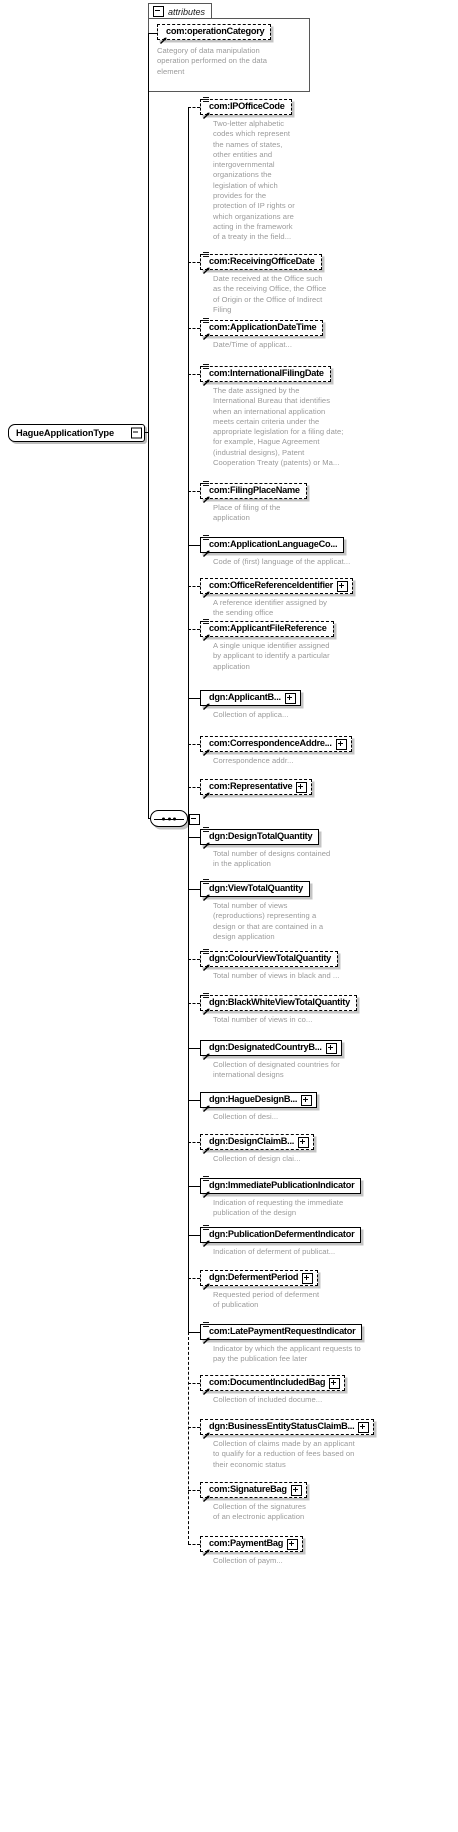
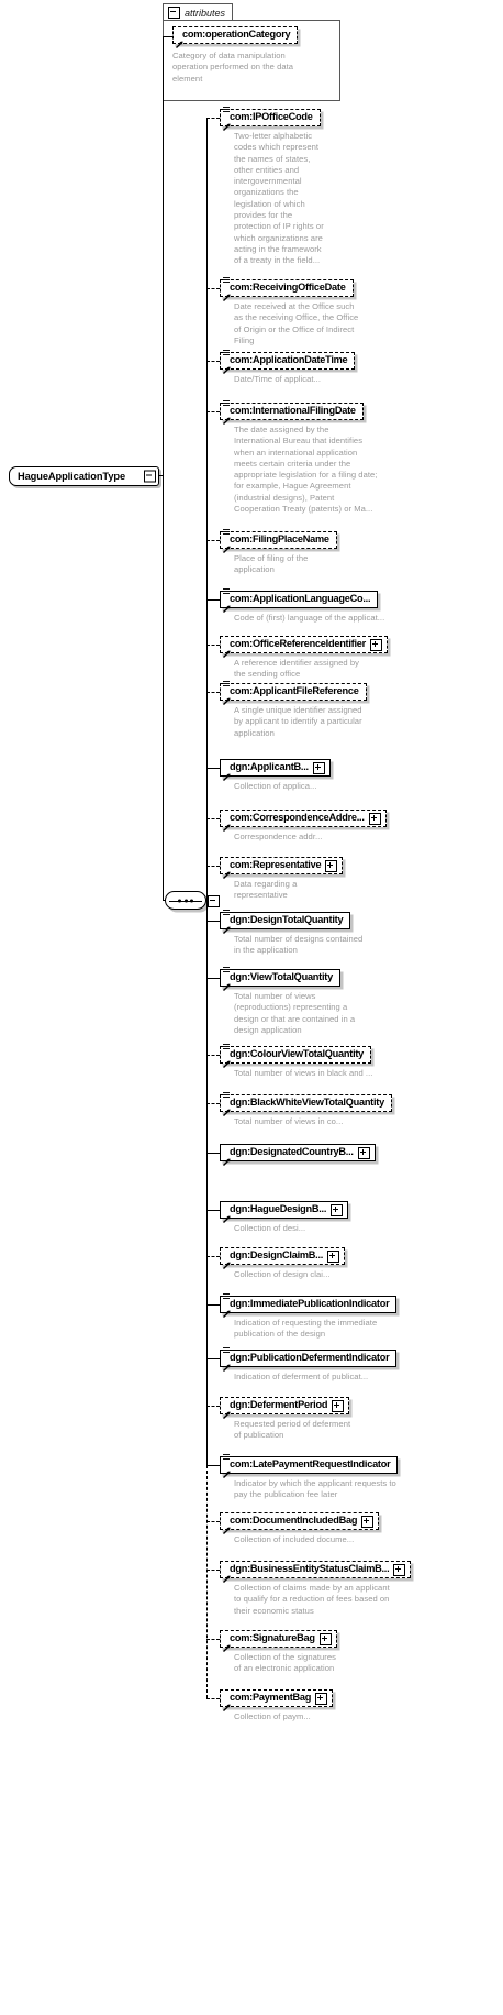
  attributes
  com:operationCategory
  Category of data manipulation
  operation performed on the data
  element
  HagueApplicationType
  com:IPOfficeCode
  Two-letter alphabetic
  codes which represent
  the names of states,
  other entities and
  intergovernmental
  organizations the
  legislation of which
  provides for the
  protection of IP rights or
  which organizations are
  acting in the framework
  of a treaty in the field...
  com:ReceivingOfficeDate
  Date received at the Office such
  as the receiving Office, the Office
  of Origin or the Office of Indirect
  Filing
  com:ApplicationDateTime
  Date/Time of applicat...
  com:InternationalFilingDate
  The date assigned by the
  International Bureau that identifies
  when an international application
  meets certain criteria under the
  appropriate legislation for a filing date;
  for example, Hague Agreement
  (industrial designs), Patent
  Cooperation Treaty (patents) or Ma...
  com:FilingPlaceName
  Place of filing of the
  application
  com:ApplicationLanguageCo...
  Code of (first) language of the applicat...
  com:OfficeReferenceIdentifier
  A reference identifier assigned by
  the sending office
  com:ApplicantFileReference
  A single unique identifier assigned
  by applicant to identify a particular
  application
  dgn:ApplicantB...
  Collection of applica...
  com:CorrespondenceAddre...
  Correspondence addr...
  com:Representative
+ Data regarding a
+ representative
  dgn:DesignTotalQuantity
  Total number of designs contained
  in the application
  dgn:ViewTotalQuantity
  Total number of views
  (reproductions) representing a
  design or that are contained in a
  design application
  dgn:ColourViewTotalQuantity
  Total number of views in black and ...
  dgn:BlackWhiteViewTotalQuantity
  Total number of views in co...
  dgn:DesignatedCountryB...
- Collection of designated countries for
- international designs
  dgn:HagueDesignB...
  Collection of desi...
  dgn:DesignClaimB...
  Collection of design clai...
  dgn:ImmediatePublicationIndicator
  Indication of requesting the immediate
  publication of the design
  dgn:PublicationDefermentIndicator
  Indication of deferment of publicat...
  dgn:DefermentPeriod
  Requested period of deferment
  of publication
  com:LatePaymentRequestIndicator
  Indicator by which the applicant requests to
  pay the publication fee later
  com:DocumentIncludedBag
  Collection of included docume...
  dgn:BusinessEntityStatusClaimB...
  Collection of claims made by an applicant
  to qualify for a reduction of fees based on
  their economic status
  com:SignatureBag
  Collection of the signatures
  of an electronic application
  com:PaymentBag
  Collection of paym...
